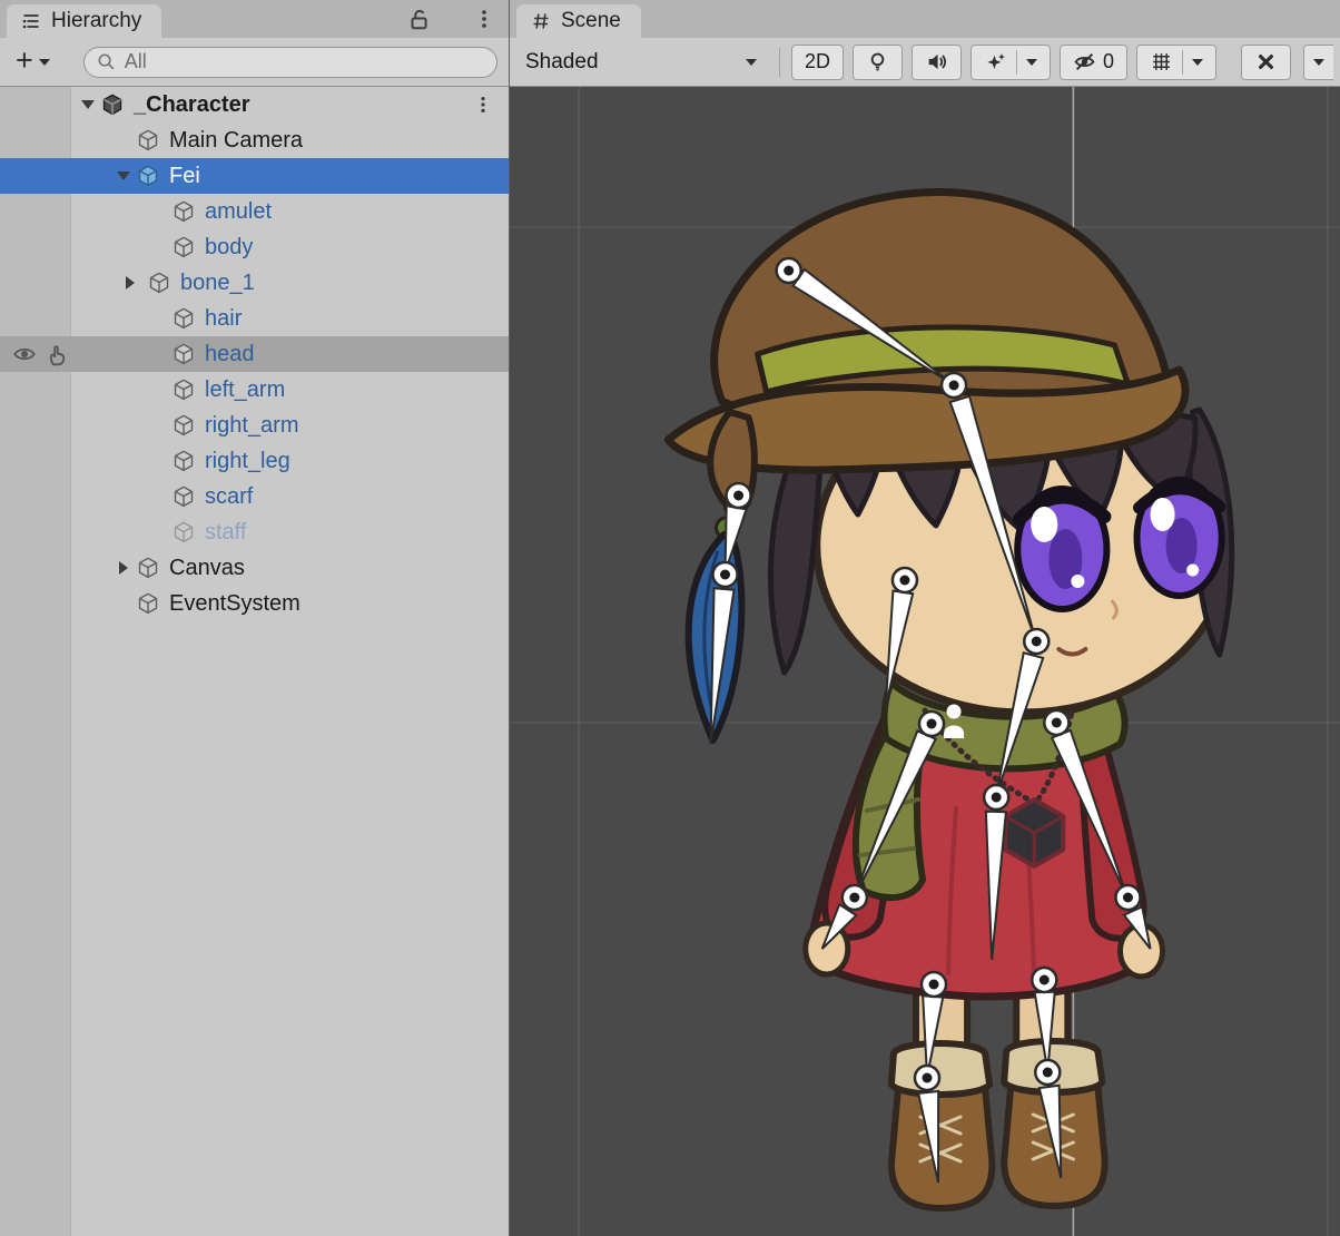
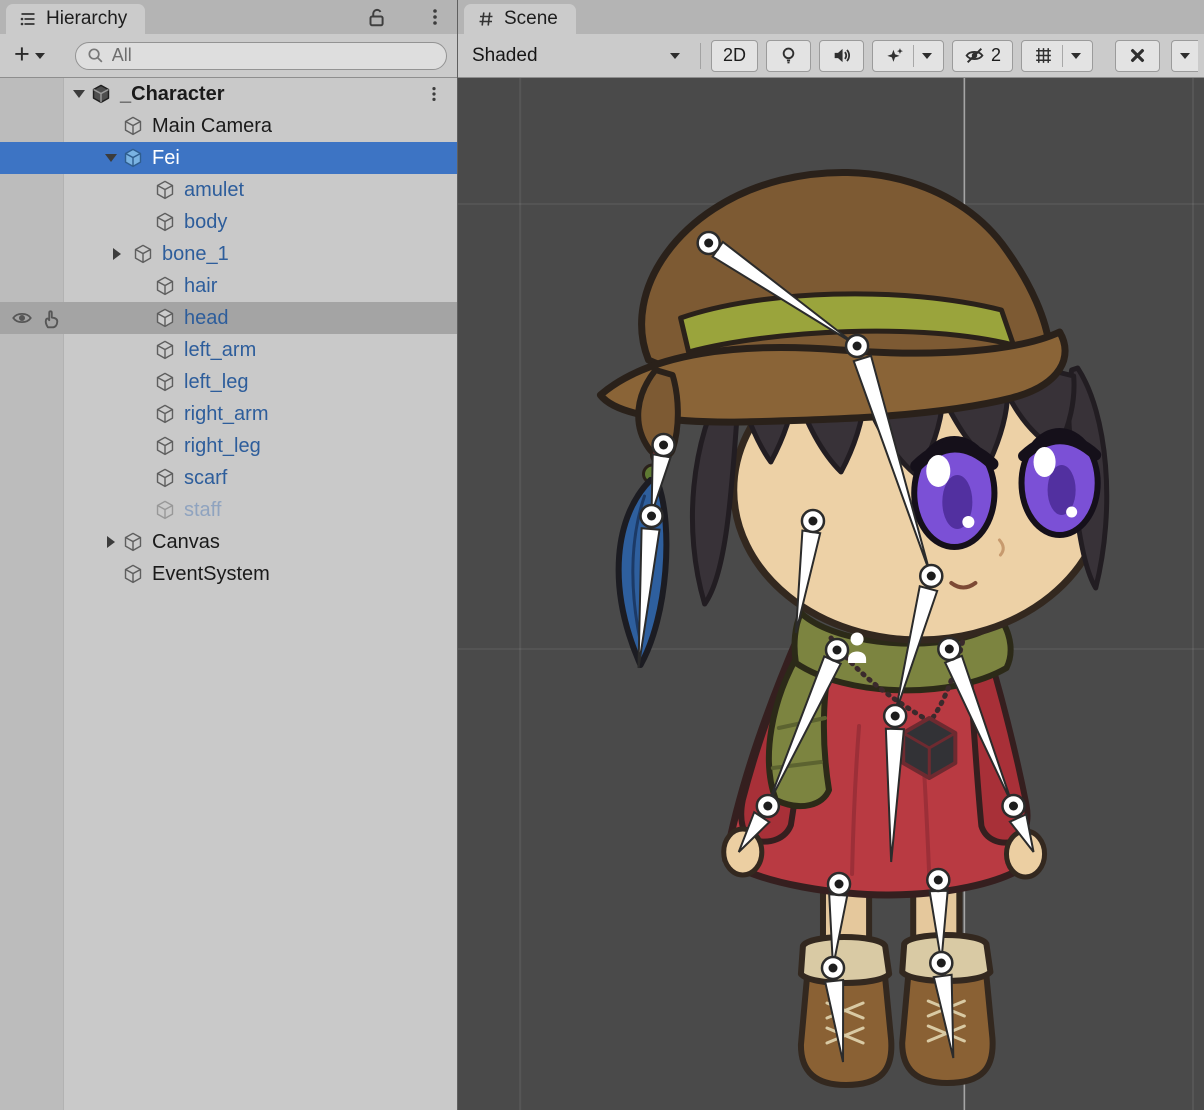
  Hierarchy
  +
  All
  _Character
  Main Camera
  Fei
  amulet
  body
  bone_1
  hair
  head
  left_arm
+ left_leg
  right_arm
  right_leg
  scarf
  staff
  Canvas
  EventSystem
  Scene
  Shaded
  2D
- 0
+ 2
